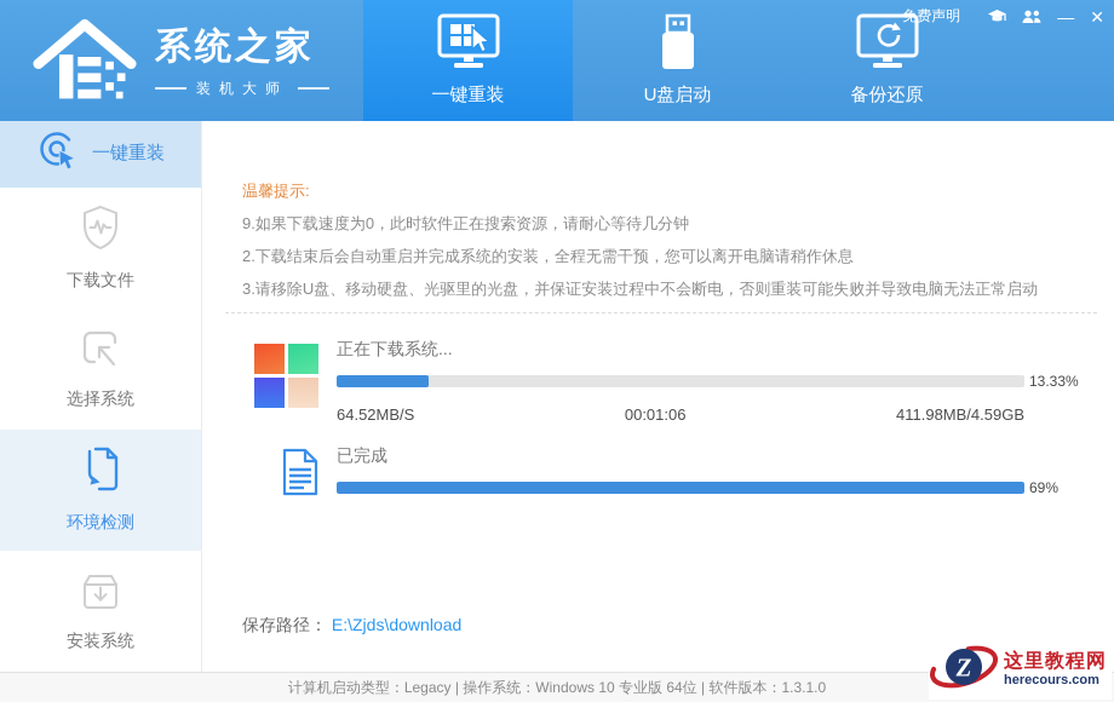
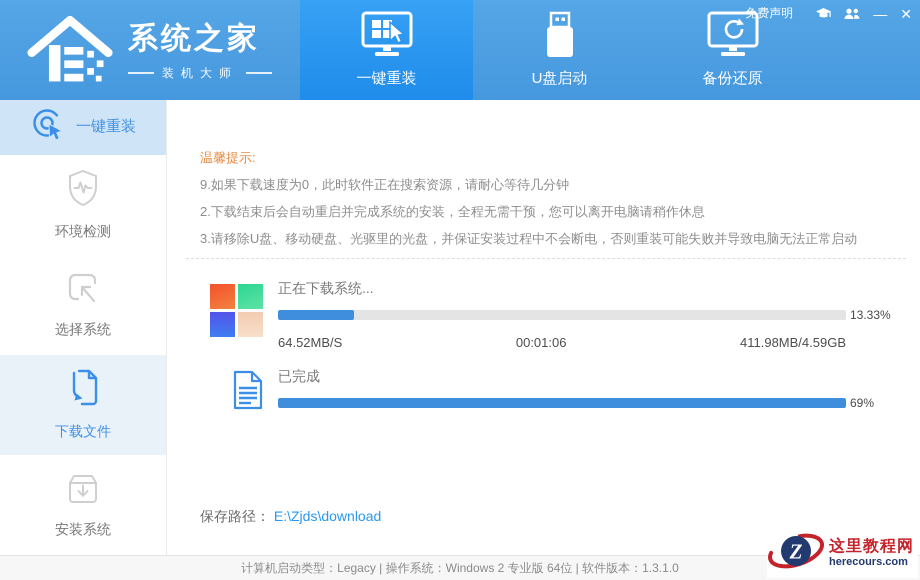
  系统之家
  装机大师
  一键重装
  U盘启动
  备份还原
  免费声明
  —
  ✕
  一键重装
- 下载文件
+ 环境检测
  选择系统
- 环境检测
+ 下载文件
  安装系统
  温馨提示:
  9.如果下载速度为0，此时软件正在搜索资源，请耐心等待几分钟
  2.下载结束后会自动重启并完成系统的安装，全程无需干预，您可以离开电脑请稍作休息
  3.请移除U盘、移动硬盘、光驱里的光盘，并保证安装过程中不会断电，否则重装可能失败并导致电脑无法正常启动
  正在下载系统...
  13.33%
  64.52MB/S
  00:01:06
  411.98MB/4.59GB
  已完成
  69%
  保存路径： E:\Zjds\download
- 计算机启动类型：Legacy | 操作系统：Windows 10 专业版 64位 | 软件版本：1.3.1.0
+ 计算机启动类型：Legacy | 操作系统：Windows 2 专业版 64位 | 软件版本：1.3.1.0
  Z
  这里教程网
  herecours.com
